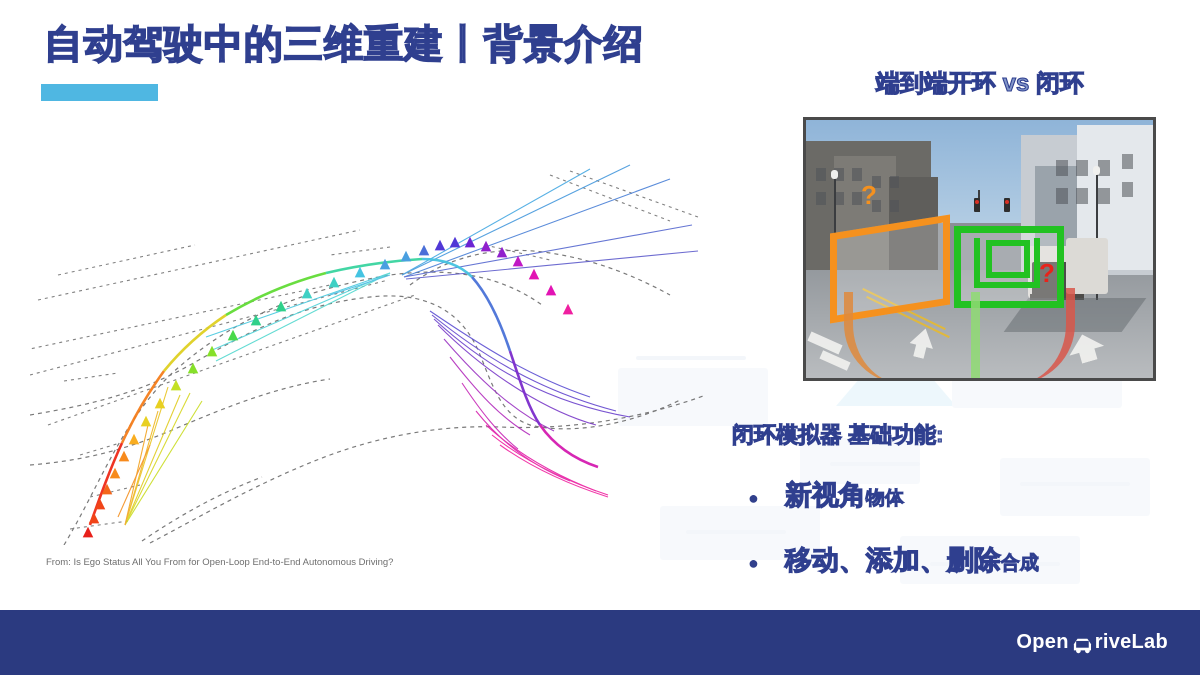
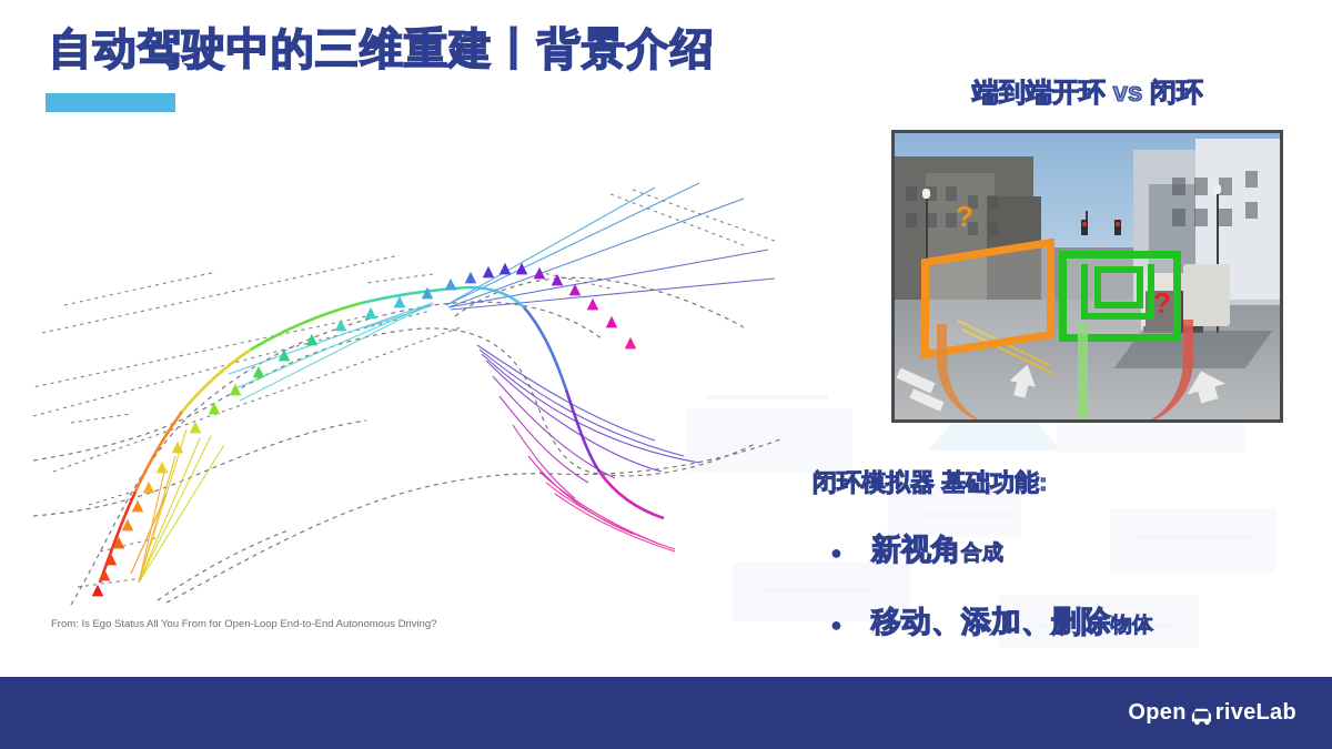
  自动驾驶中的三维重建丨背景介绍
  端到端开环 vs 闭环
  ?
  ?
  闭环模拟器 基础功能:
  ●
  新视角
- 物体
+ 合成
  ●
  移动、添加、删除
- 合成
+ 物体
  From: Is Ego Status All You From for Open-Loop End-to-End Autonomous Driving?
  Open
  riveLab
